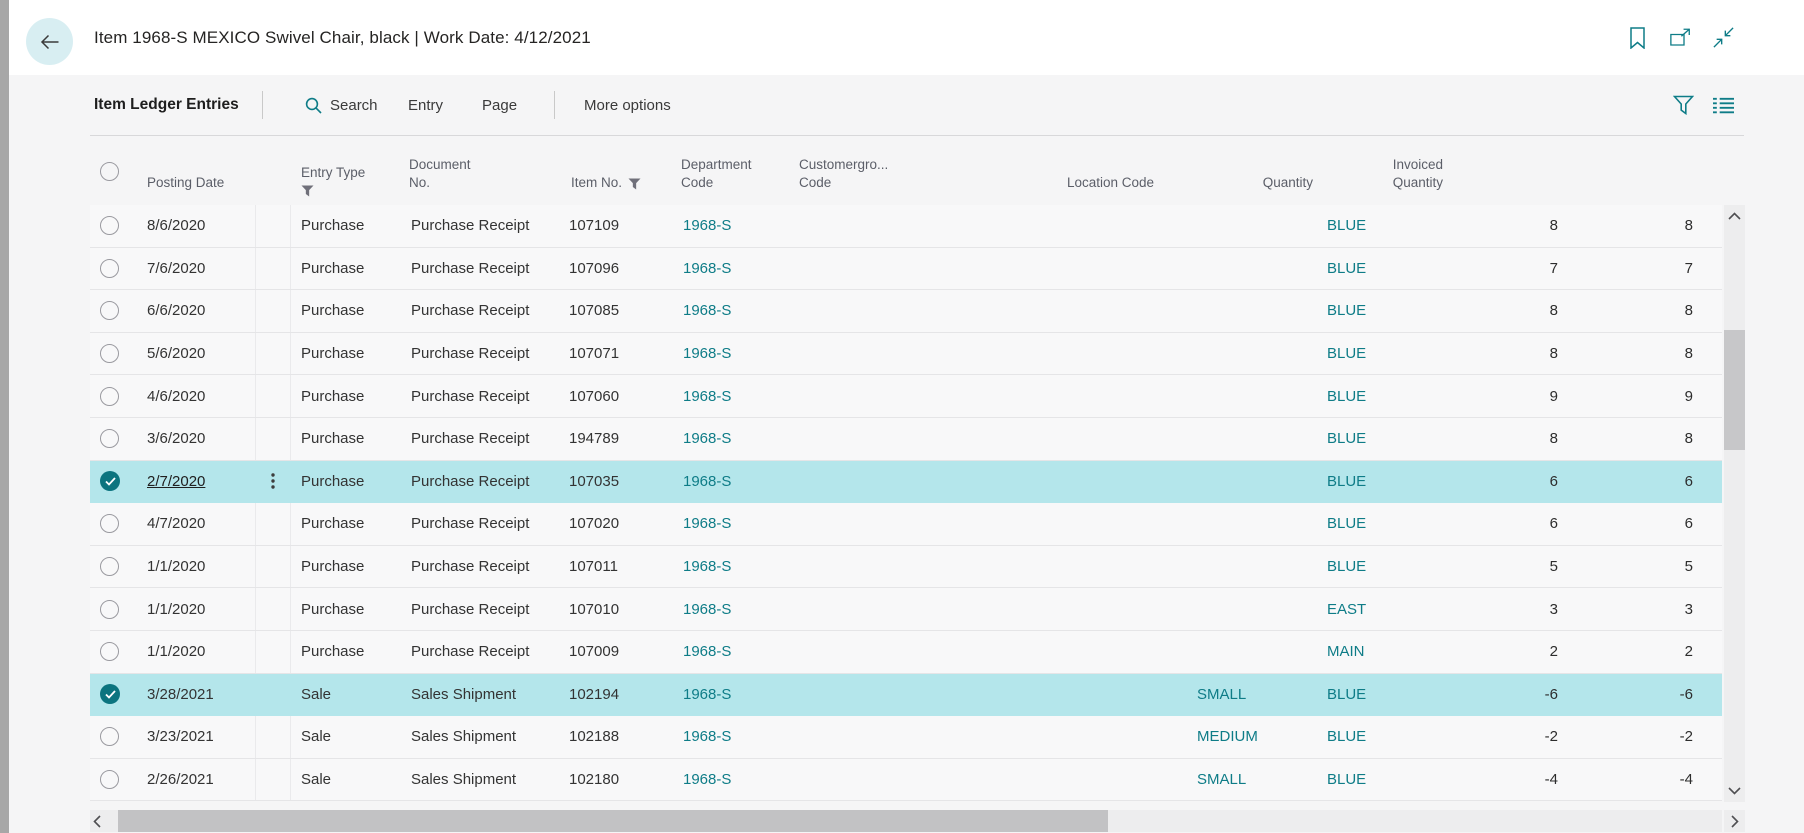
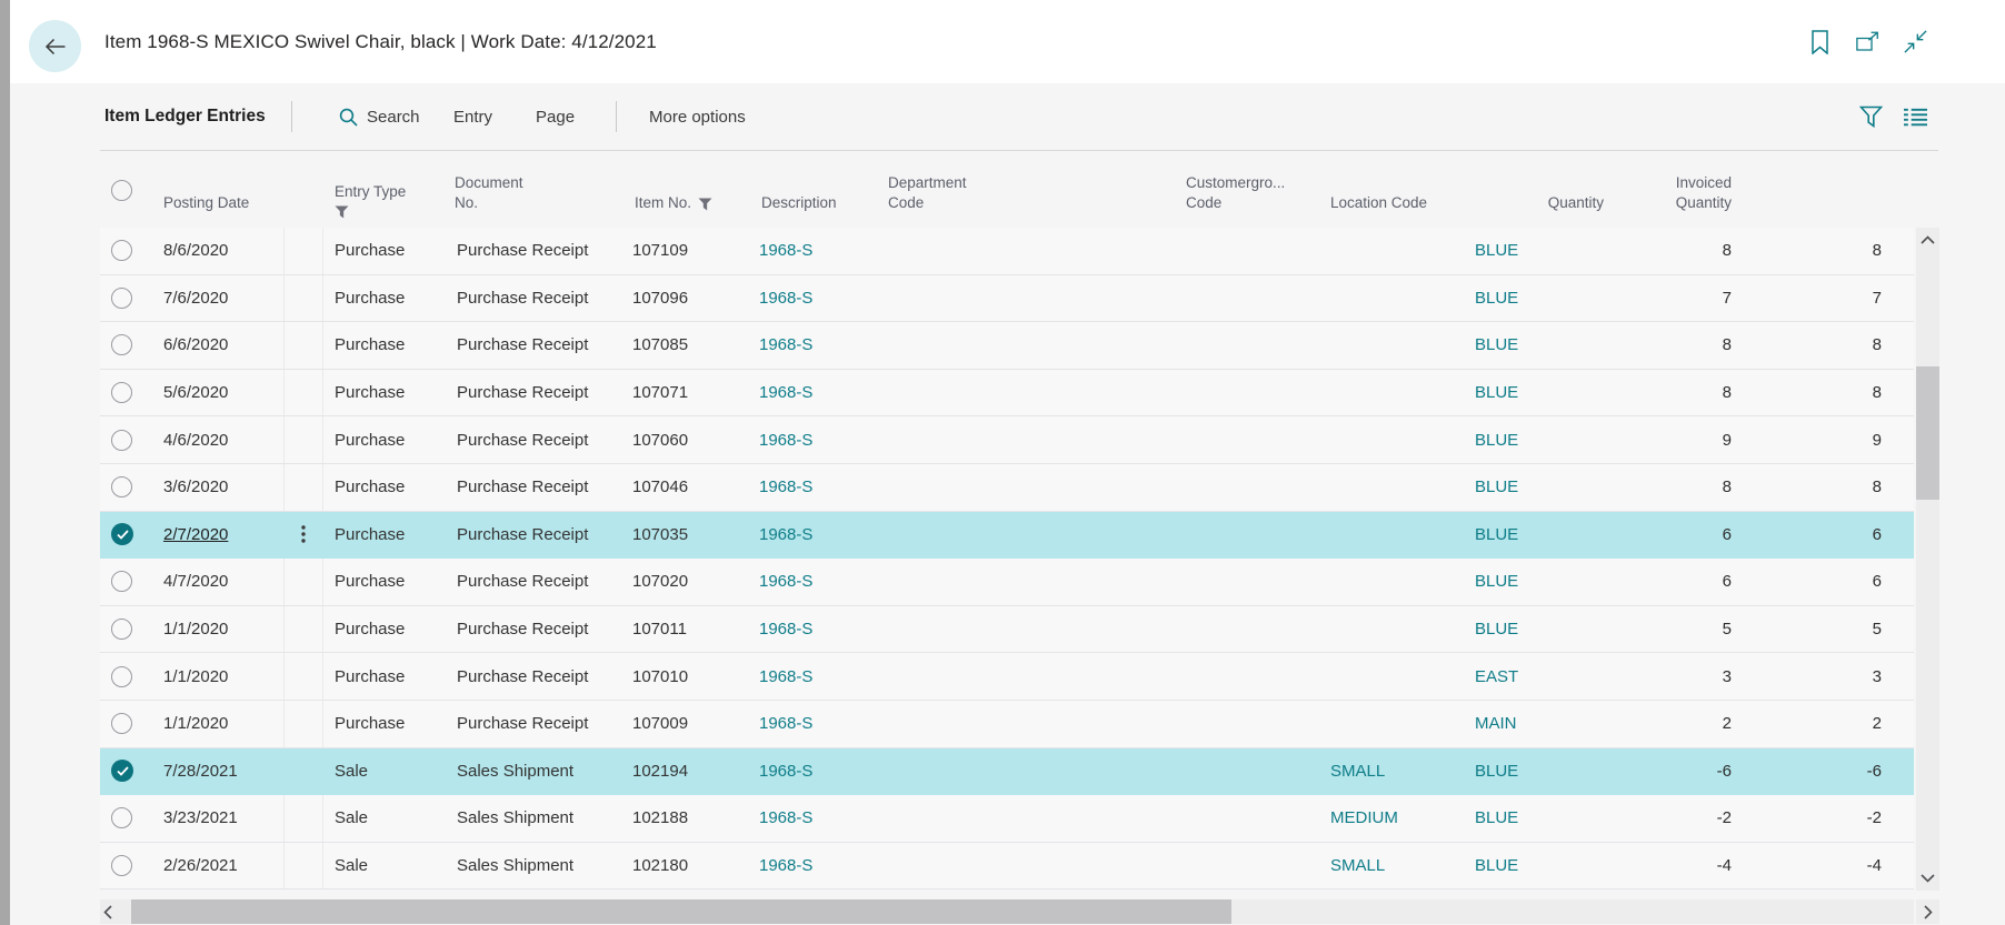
  Item 1968-S MEXICO Swivel Chair, black | Work Date: 4/12/2021
  Item Ledger Entries
  Search
  Entry
  Page
  More options
  Posting Date
  Entry Type
  Document
  No.
  Item No.
+ Description
  Department
  Code
  Customergro...
  Code
  Location Code
  Quantity
  Invoiced
  Quantity
  8/6/2020
  Purchase
  Purchase Receipt
  107109
  1968-S
  BLUE
  8
  8
  7/6/2020
  Purchase
  Purchase Receipt
  107096
  1968-S
  BLUE
  7
  7
  6/6/2020
  Purchase
  Purchase Receipt
  107085
  1968-S
  BLUE
  8
  8
  5/6/2020
  Purchase
  Purchase Receipt
  107071
  1968-S
  BLUE
  8
  8
  4/6/2020
  Purchase
  Purchase Receipt
  107060
  1968-S
  BLUE
  9
  9
  3/6/2020
  Purchase
  Purchase Receipt
- 194789
+ 107046
  1968-S
  BLUE
  8
  8
  2/7/2020
  Purchase
  Purchase Receipt
  107035
  1968-S
  BLUE
  6
  6
  4/7/2020
  Purchase
  Purchase Receipt
  107020
  1968-S
  BLUE
  6
  6
  1/1/2020
  Purchase
  Purchase Receipt
  107011
  1968-S
  BLUE
  5
  5
  1/1/2020
  Purchase
  Purchase Receipt
  107010
  1968-S
  EAST
  3
  3
  1/1/2020
  Purchase
  Purchase Receipt
  107009
  1968-S
  MAIN
  2
  2
- 3/28/2021
+ 7/28/2021
  Sale
  Sales Shipment
  102194
  1968-S
  SMALL
  BLUE
  -6
  -6
  3/23/2021
  Sale
  Sales Shipment
  102188
  1968-S
  MEDIUM
  BLUE
  -2
  -2
  2/26/2021
  Sale
  Sales Shipment
  102180
  1968-S
  SMALL
  BLUE
  -4
  -4
